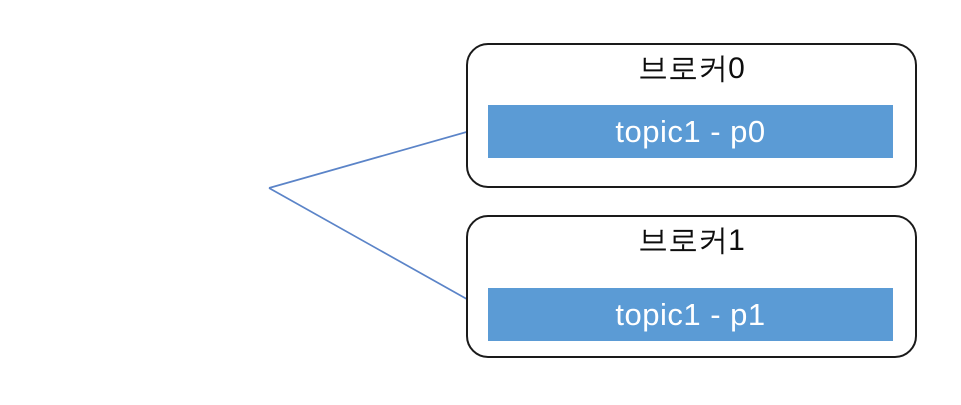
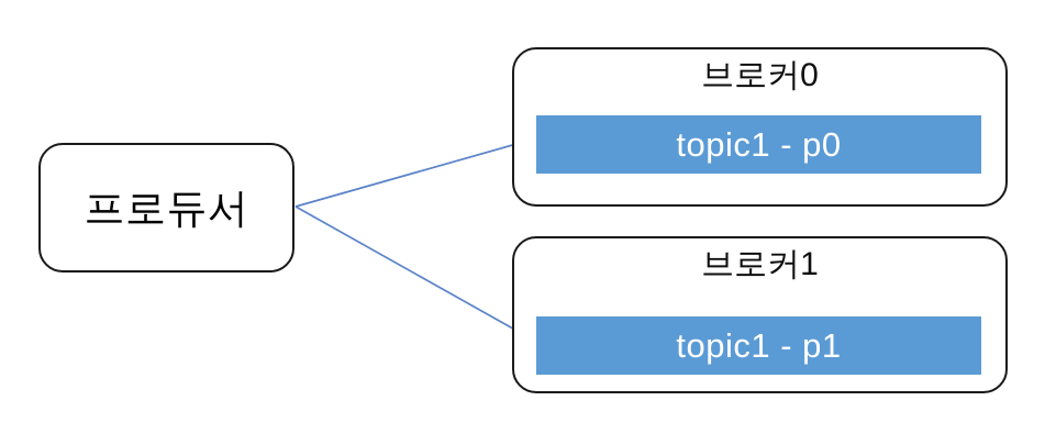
+ 프로듀서
  브로커0
  topic1 - p0
  브로커1
  topic1 - p1
